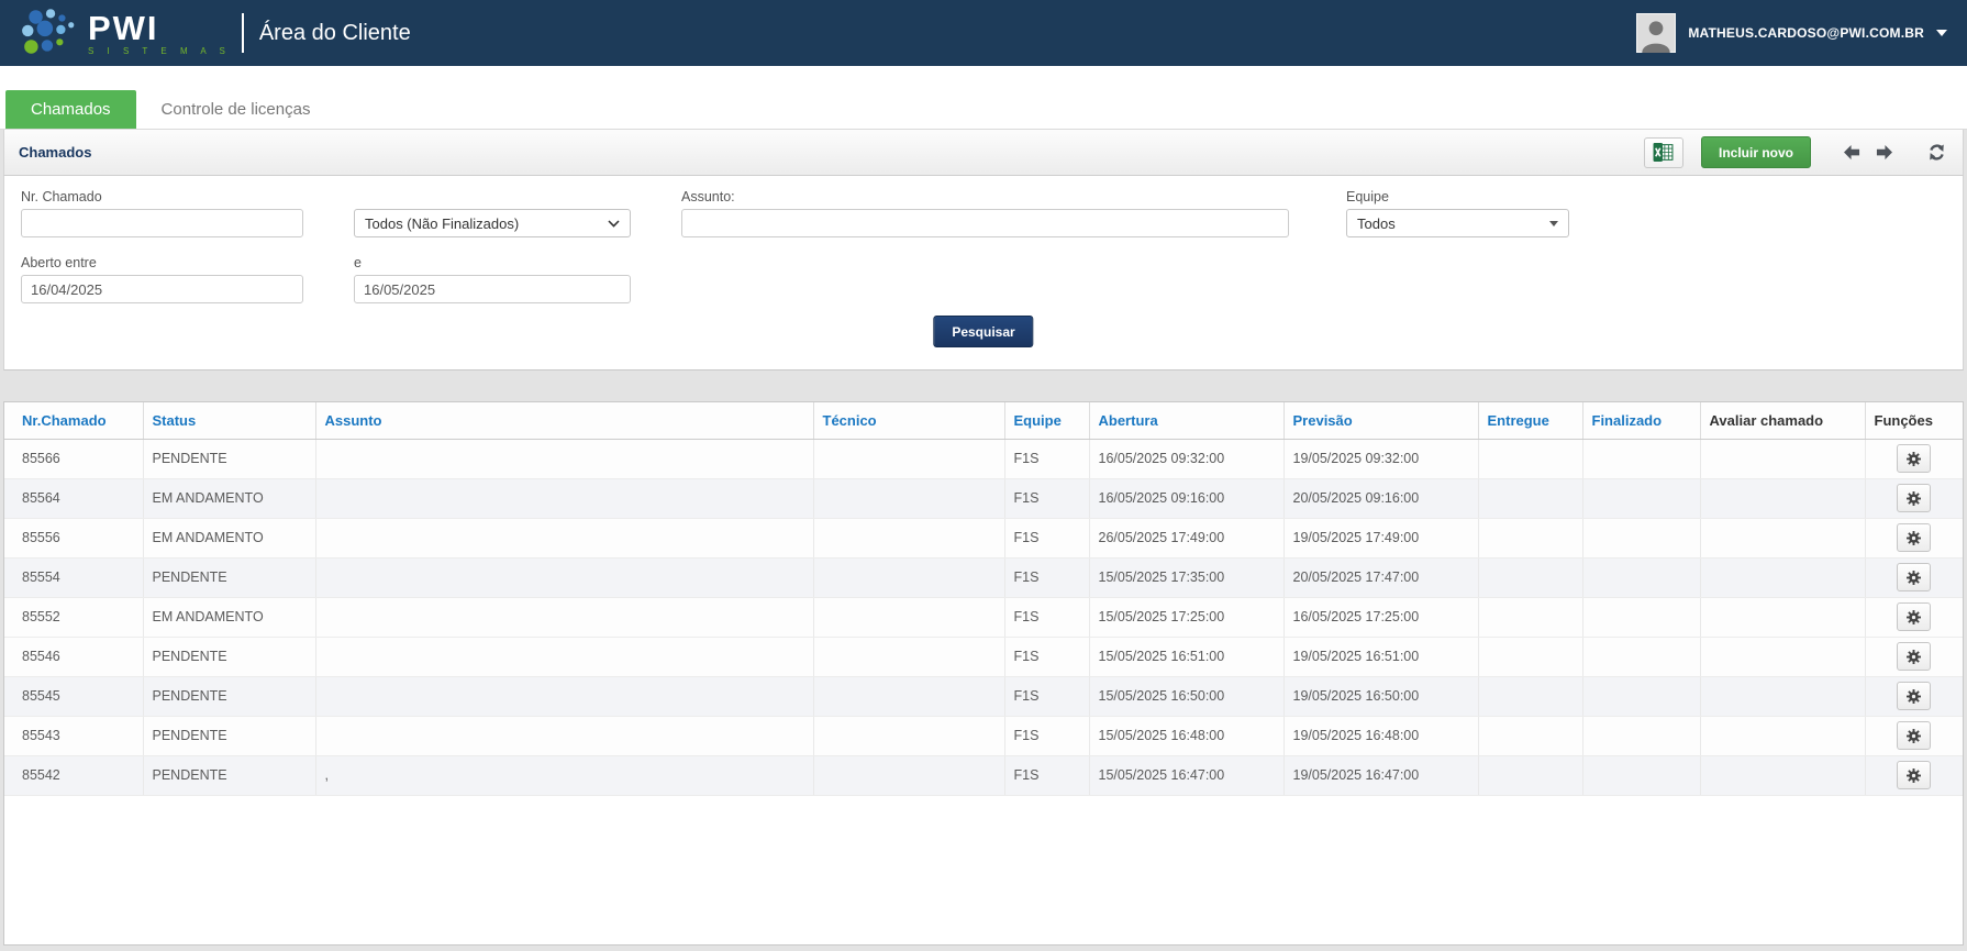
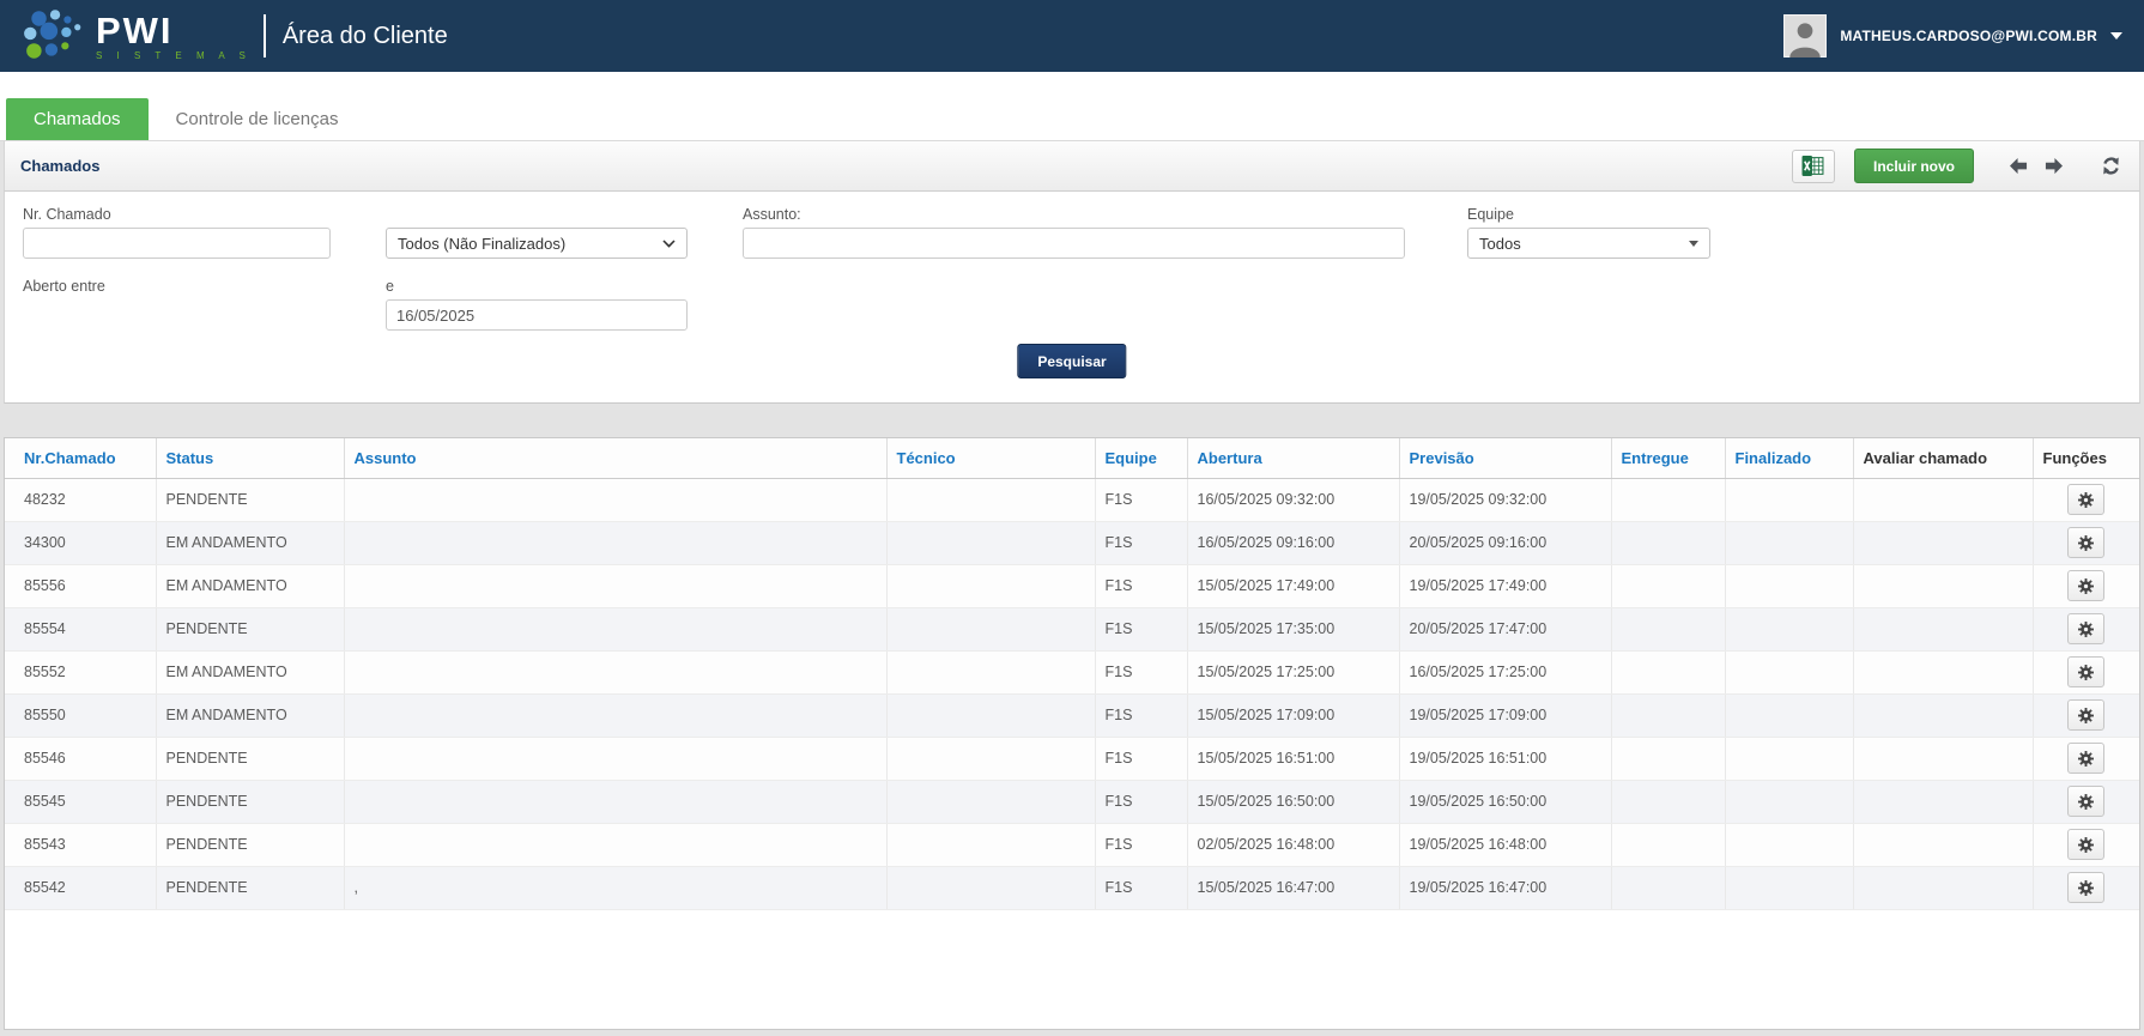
  PWI
  S I S T E M A S
  Área do Cliente
  MATHEUS.CARDOSO@PWI.COM.BR
  Chamados
  Controle de licenças
  Chamados
  Incluir novo
  Nr. Chamado
  Todos (Não Finalizados)
  Assunto:
  Equipe
  Todos
  Aberto entre
- 16/04/2025
  e
  16/05/2025
  Pesquisar
  Nr.Chamado	Status	Assunto	Técnico	Equipe	Abertura	Previsão	Entregue	Finalizado	Avaliar chamado	Funções
- 85566	PENDENTE			F1S	16/05/2025 09:32:00	19/05/2025 09:32:00
+ 48232	PENDENTE			F1S	16/05/2025 09:32:00	19/05/2025 09:32:00
- 85564	EM ANDAMENTO			F1S	16/05/2025 09:16:00	20/05/2025 09:16:00
+ 34300	EM ANDAMENTO			F1S	16/05/2025 09:16:00	20/05/2025 09:16:00
- 85556	EM ANDAMENTO			F1S	26/05/2025 17:49:00	19/05/2025 17:49:00
+ 85556	EM ANDAMENTO			F1S	15/05/2025 17:49:00	19/05/2025 17:49:00
  85554	PENDENTE			F1S	15/05/2025 17:35:00	20/05/2025 17:47:00
  85552	EM ANDAMENTO			F1S	15/05/2025 17:25:00	16/05/2025 17:25:00
+ 85550	EM ANDAMENTO			F1S	15/05/2025 17:09:00	19/05/2025 17:09:00
  85546	PENDENTE			F1S	15/05/2025 16:51:00	19/05/2025 16:51:00
  85545	PENDENTE			F1S	15/05/2025 16:50:00	19/05/2025 16:50:00
- 85543	PENDENTE			F1S	15/05/2025 16:48:00	19/05/2025 16:48:00
+ 85543	PENDENTE			F1S	02/05/2025 16:48:00	19/05/2025 16:48:00
  85542	PENDENTE	,		F1S	15/05/2025 16:47:00	19/05/2025 16:47:00
